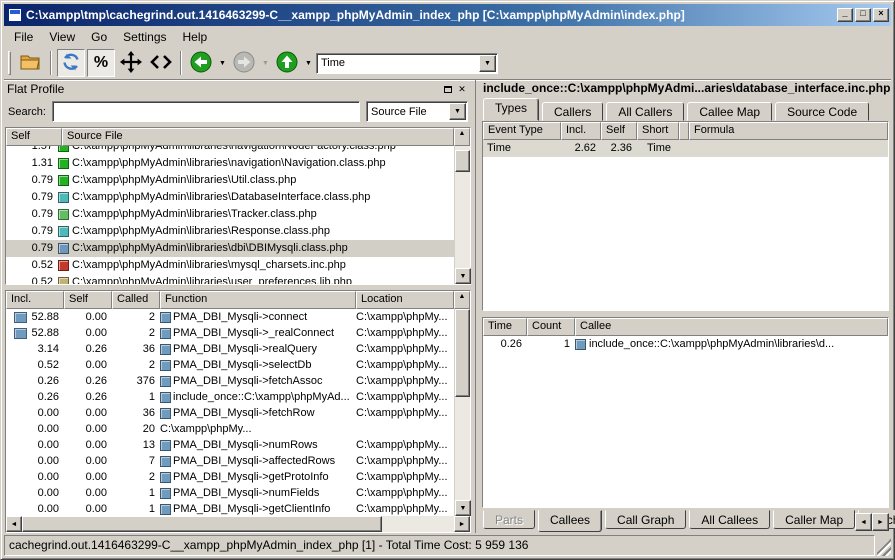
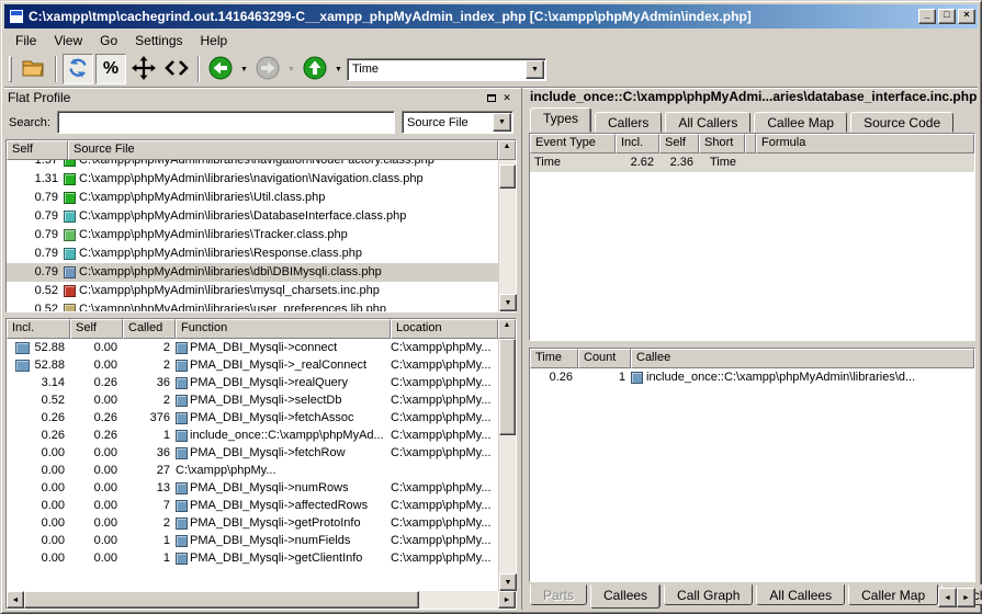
  C:\xampp\tmp\cachegrind.out.1416463299-C__xampp_phpMyAdmin_index_php [C:\xampp\phpMyAdmin\index.php]
  _
  □
  ×
  File
  View
  Go
  Settings
  Help
  %
  Time
  Flat Profile
  ✕
  Search:
  Source File
  Self
  Source File
  1.57
  C:\xampp\phpMyAdmin\libraries\navigation\NodeFactory.class.php
  1.31
  C:\xampp\phpMyAdmin\libraries\navigation\Navigation.class.php
  0.79
  C:\xampp\phpMyAdmin\libraries\Util.class.php
  0.79
  C:\xampp\phpMyAdmin\libraries\DatabaseInterface.class.php
  0.79
  C:\xampp\phpMyAdmin\libraries\Tracker.class.php
  0.79
  C:\xampp\phpMyAdmin\libraries\Response.class.php
  0.79
  C:\xampp\phpMyAdmin\libraries\dbi\DBIMysqli.class.php
  0.52
  C:\xampp\phpMyAdmin\libraries\mysql_charsets.inc.php
  0.52
  C:\xampp\phpMyAdmin\libraries\user_preferences.lib.php
  Incl.
  Self
  Called
  Function
  Location
  52.88
  0.00
  2
  PMA_DBI_Mysqli->connect
  C:\xampp\phpMy...
  52.88
  0.00
  2
  PMA_DBI_Mysqli->_realConnect
  C:\xampp\phpMy...
  3.14
  0.26
  36
  PMA_DBI_Mysqli->realQuery
  C:\xampp\phpMy...
  0.52
  0.00
  2
  PMA_DBI_Mysqli->selectDb
  C:\xampp\phpMy...
  0.26
  0.26
  376
  PMA_DBI_Mysqli->fetchAssoc
  C:\xampp\phpMy...
  0.26
  0.26
  1
  include_once::C:\xampp\phpMyAd...
  C:\xampp\phpMy...
  0.00
  0.00
  36
  PMA_DBI_Mysqli->fetchRow
  C:\xampp\phpMy...
  0.00
  0.00
- 20
+ 27
  C:\xampp\phpMy...
  0.00
  0.00
  13
  PMA_DBI_Mysqli->numRows
  C:\xampp\phpMy...
  0.00
  0.00
  7
  PMA_DBI_Mysqli->affectedRows
  C:\xampp\phpMy...
  0.00
  0.00
  2
  PMA_DBI_Mysqli->getProtoInfo
  C:\xampp\phpMy...
  0.00
  0.00
  1
  PMA_DBI_Mysqli->numFields
  C:\xampp\phpMy...
  0.00
  0.00
  1
  PMA_DBI_Mysqli->getClientInfo
  C:\xampp\phpMy...
  include_once::C:\xampp\phpMyAdmi...aries\database_interface.inc.php
  Types
  Callers
  All Callers
  Callee Map
  Source Code
  Event Type
  Incl.
  Self
  Short
  Formula
  Time
  2.62
  2.36
  Time
  Time
  Count
  Callee
  0.26
  1
  include_once::C:\xampp\phpMyAdmin\libraries\d...
  Parts
  Callees
  Call Graph
  All Callees
  Caller Map
- cachegrind.out.1416463299-C__xampp_phpMyAdmin_index_php [1] - Total Time Cost: 5 959 136
